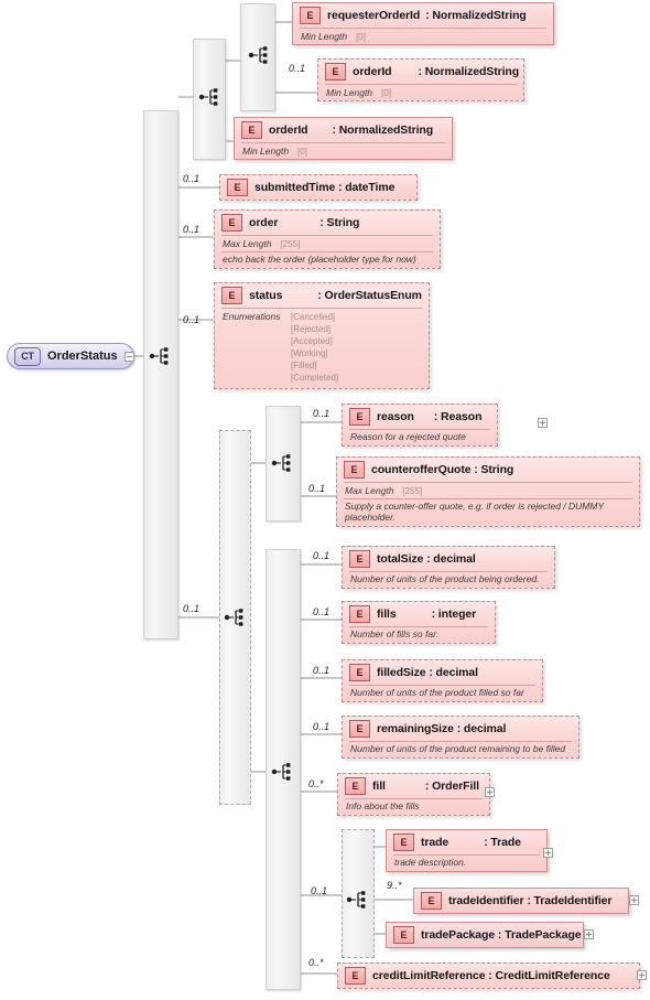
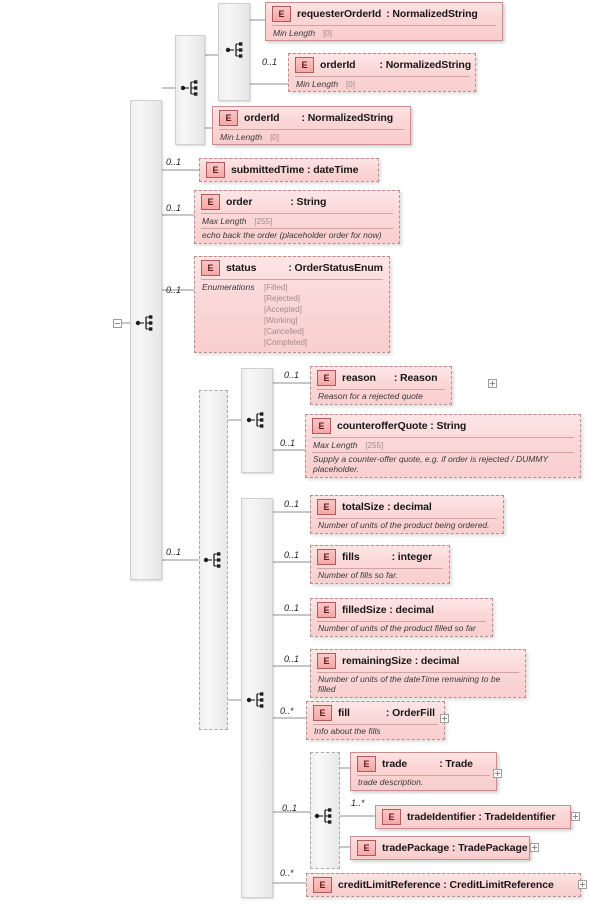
- CT
- OrderStatus
  E
  requesterOrderId
  : NormalizedString
  Min Length
  [0]
  E
  orderId
  : NormalizedString
  Min Length
  [0]
  0..1
  E
  orderId
  : NormalizedString
  Min Length
  [0]
  E
  submittedTime : dateTime
  0..1
  E
  order
  : String
  Max Length
  [255]
- echo back the order (placeholder type for now)
+ echo back the order (placeholder order for now)
  0..1
  E
  status
  : OrderStatusEnum
  Enumerations
- [Cancelled]
+ [Filled]
  [Rejected]
  [Accepted]
  [Working]
- [Filled]
+ [Cancelled]
  [Completed]
  0..1
  0..1
  E
  reason
  : Reason
  Reason for a rejected quote
  0..1
  E
  counterofferQuote : String
  Max Length
  [255]
  Supply a counter-offer quote, e.g. if order is rejected / DUMMY placeholder.
  0..1
  E
  totalSize : decimal
  Number of units of the product being ordered.
  0..1
  E
  fills
  : integer
  Number of fills so far.
  0..1
  E
  filledSize : decimal
  Number of units of the product filled so far
  0..1
  E
  remainingSize : decimal
- Number of units of the product remaining to be filled
+ Number of units of the dateTime remaining to be filled
  0..1
  E
  fill
  : OrderFill
  Info about the fills
  0..*
  0..1
  E
  trade
  : Trade
  trade description.
  E
  tradeIdentifier : TradeIdentifier
- 9..*
+ 1..*
  E
  tradePackage : TradePackage
  E
  creditLimitReference : CreditLimitReference
  0..*
